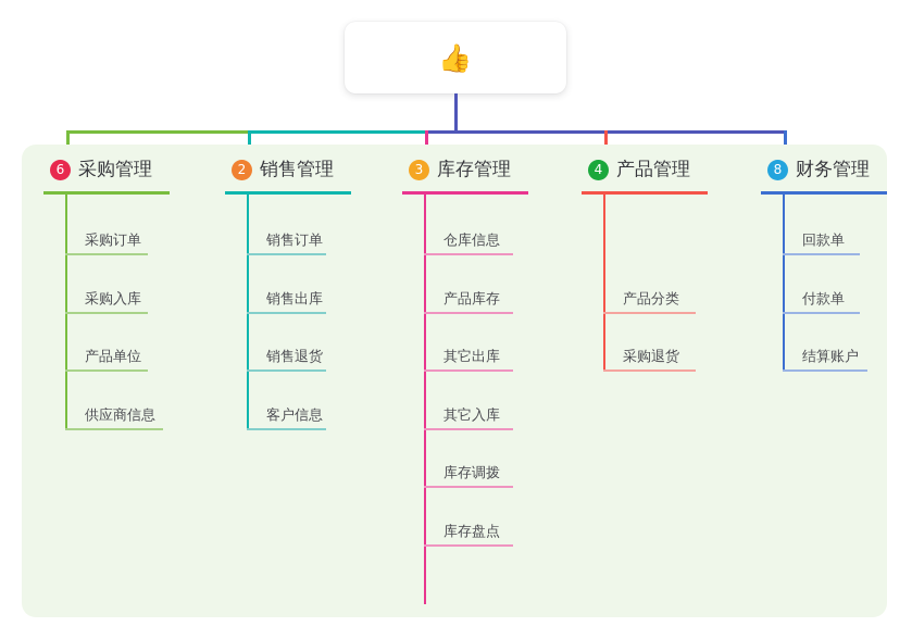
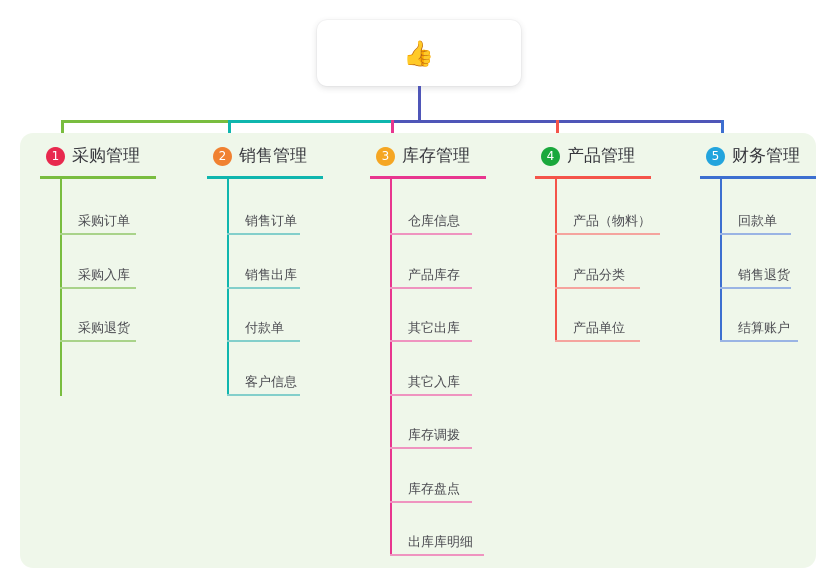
  👍
- 6
+ 1
  采购管理
  采购订单
  采购入库
- 产品单位
+ 采购退货
- 供应商信息
  2
  销售管理
  销售订单
  销售出库
- 销售退货
+ 付款单
  客户信息
  3
  库存管理
  仓库信息
  产品库存
  其它出库
  其它入库
  库存调拨
  库存盘点
+ 出库库明细
  4
  产品管理
+ 产品（物料）
  产品分类
- 采购退货
+ 产品单位
- 8
+ 5
  财务管理
  回款单
- 付款单
+ 销售退货
  结算账户
